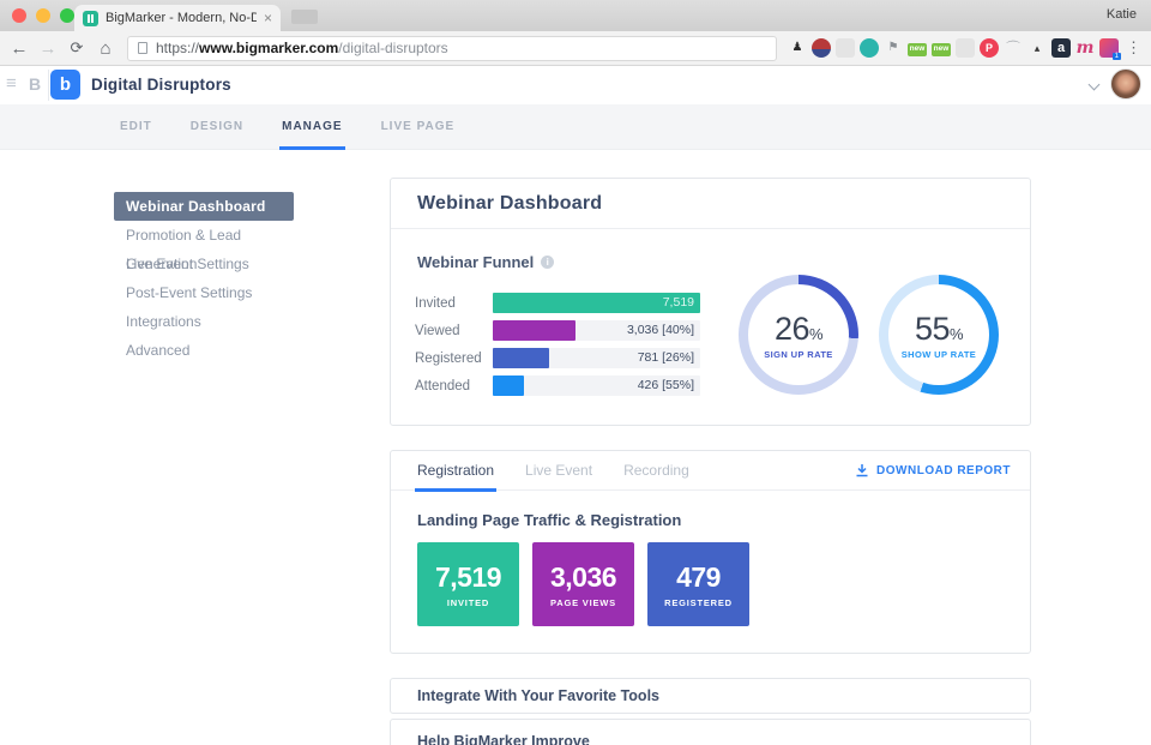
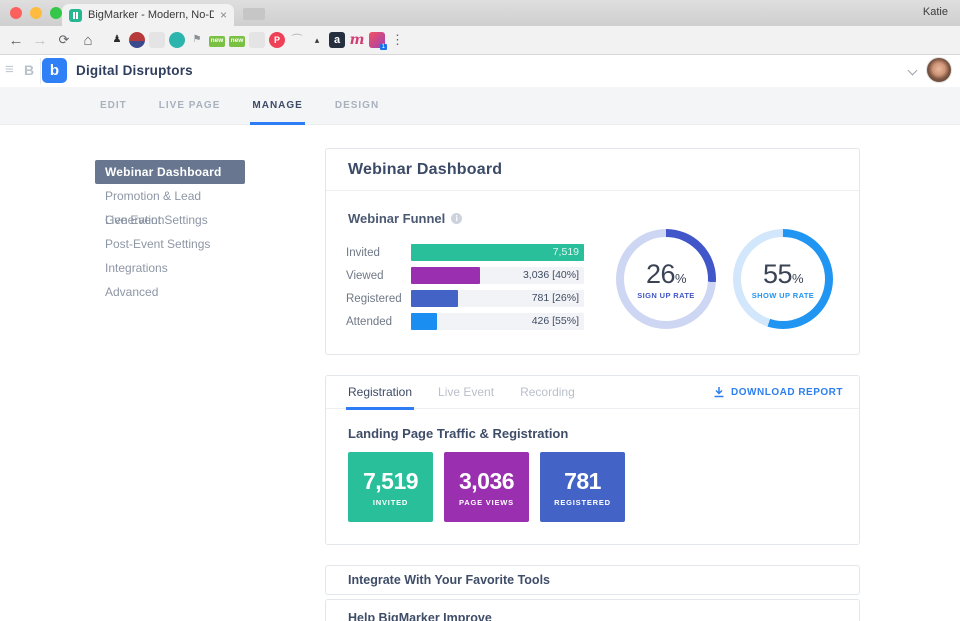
  BigMarker - Modern, No-D
  ×
  Katie
  ←
  →
  ⟳
  ⌂
- https://www.bigmarker.com/digital-disruptors
  ♟
  ⚑
  P
  ⌒
  ▴
  a
  m
  ⋮
  ≡
  B
  b
  Digital Disruptors
  EDIT
- DESIGN
+ LIVE PAGE
  MANAGE
- LIVE PAGE
+ DESIGN
  Webinar Dashboard
  Promotion & Lead Generation
  Live Event Settings
  Post-Event Settings
  Integrations
  Advanced
  Webinar Dashboard
  Webinar Funnel
  i
  Invited
  7,519
  Viewed
  3,036 [40%]
  Registered
  781 [26%]
  Attended
  426 [55%]
  26%
  SIGN UP RATE
  55%
  SHOW UP RATE
  Registration
  Live Event
  Recording
  DOWNLOAD REPORT
  Landing Page Traffic & Registration
  7,519
  INVITED
  3,036
  PAGE VIEWS
- 479
+ 781
  REGISTERED
  Integrate With Your Favorite Tools
  Help BigMarker Improve
